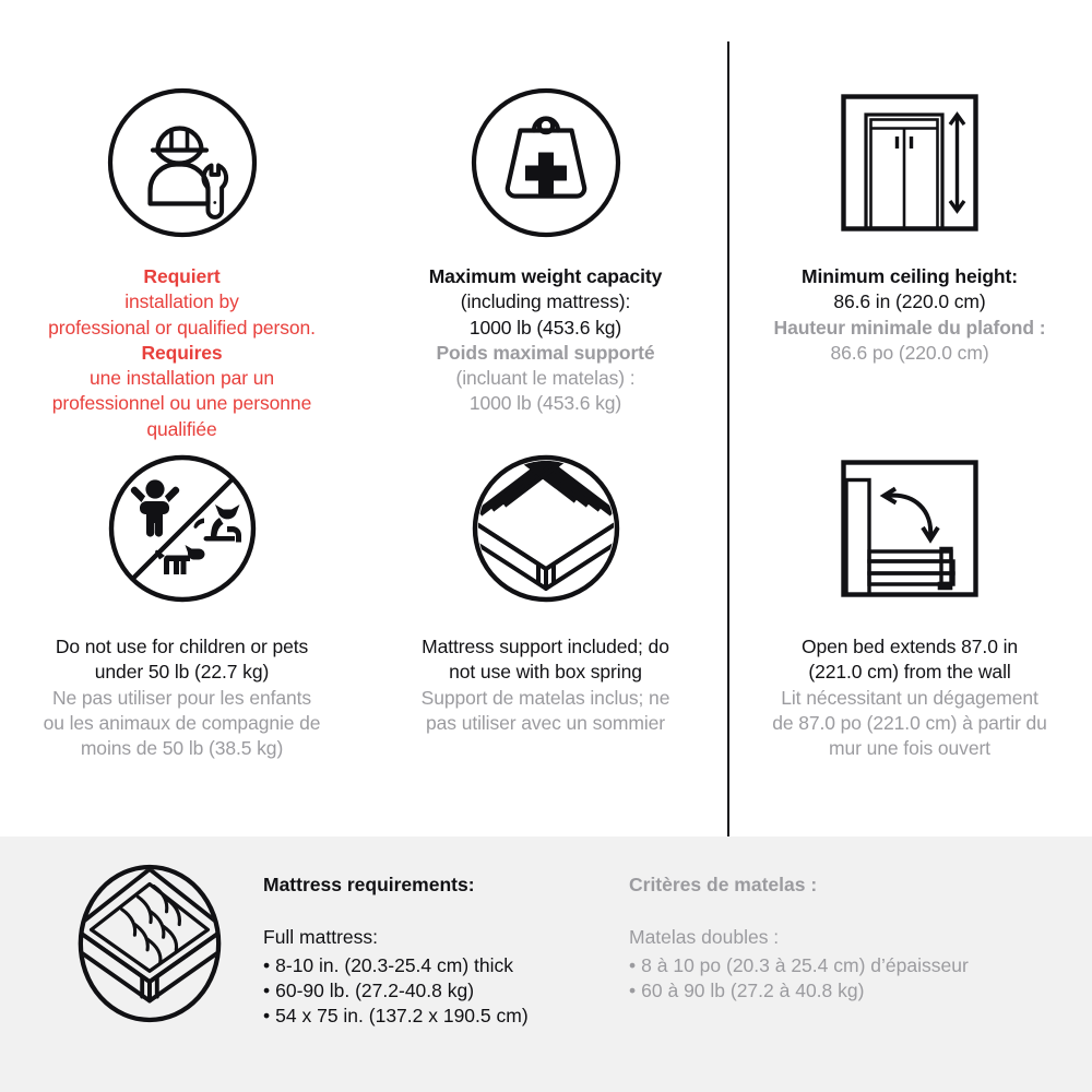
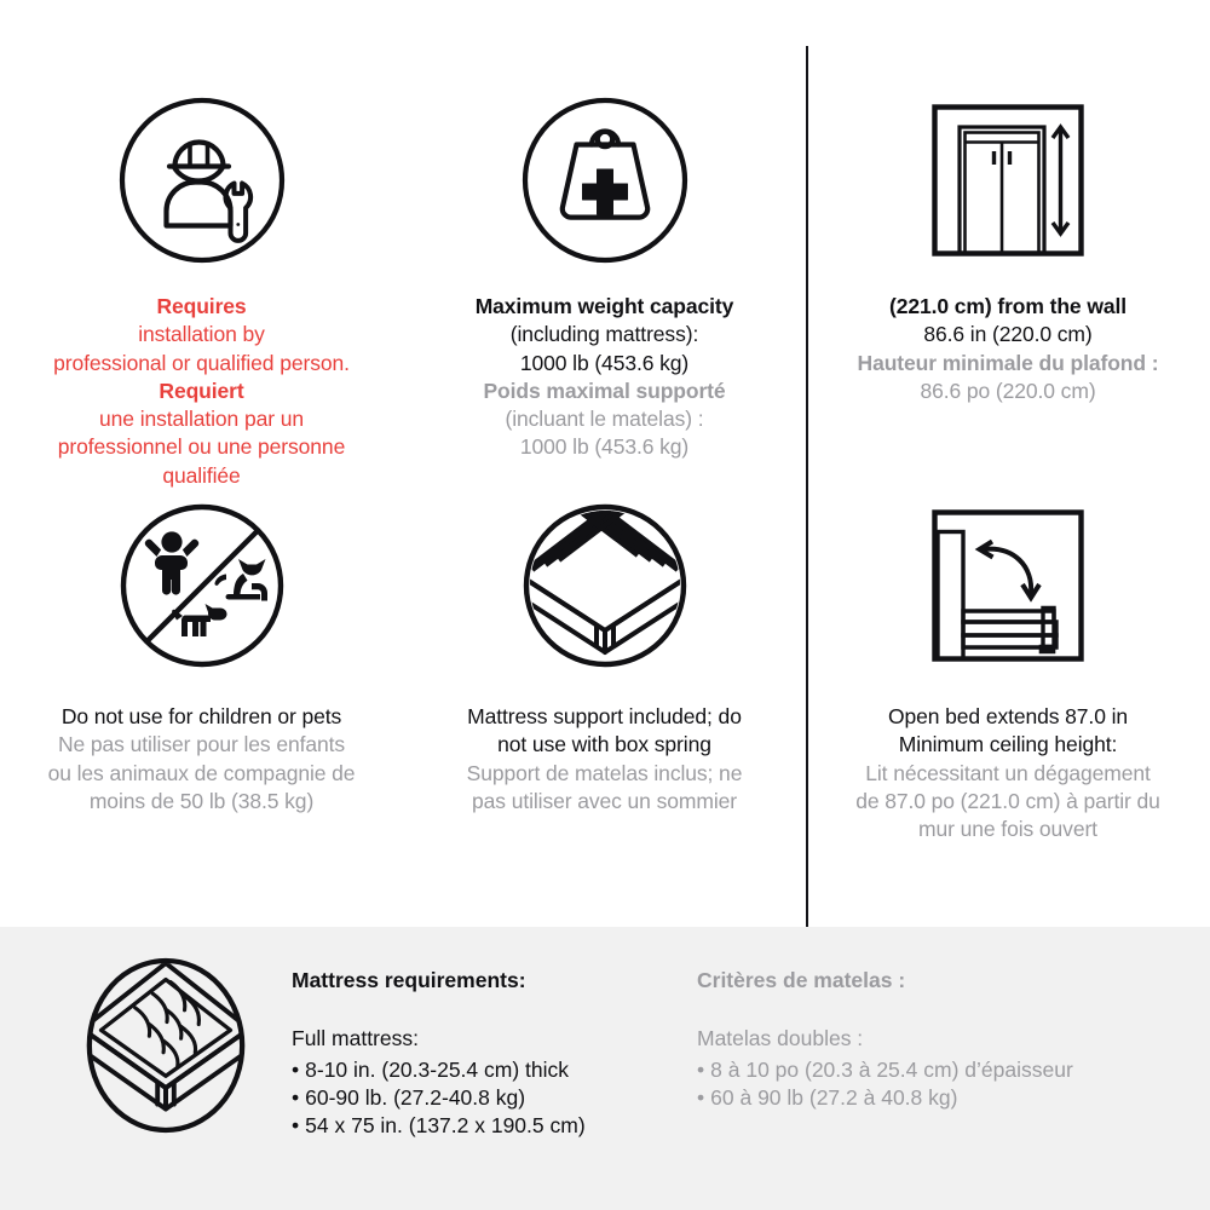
- Requiert
+ Requires
  installation by
  professional or qualified person.
- Requires
+ Requiert
  une installation par un
  professionnel ou une personne
  qualifiée
  Maximum weight capacity
  (including mattress):
  1000 lb (453.6 kg)
  Poids maximal supporté
  (incluant le matelas) :
  1000 lb (453.6 kg)
- Minimum ceiling height:
+ (221.0 cm) from the wall
  86.6 in (220.0 cm)
  Hauteur minimale du plafond :
  86.6 po (220.0 cm)
  Do not use for children or pets
- under 50 lb (22.7 kg)
  Ne pas utiliser pour les enfants
  ou les animaux de compagnie de
  moins de 50 lb (38.5 kg)
  Mattress support included; do
  not use with box spring
  Support de matelas inclus; ne
  pas utiliser avec un sommier
  Open bed extends 87.0 in
- (221.0 cm) from the wall
+ Minimum ceiling height:
  Lit nécessitant un dégagement
  de 87.0 po (221.0 cm) à partir du
  mur une fois ouvert
  Mattress requirements:
  Full mattress:
  8-10 in. (20.3-25.4 cm) thick
  60-90 lb. (27.2-40.8 kg)
  54 x 75 in. (137.2 x 190.5 cm)
  Critères de matelas :
  Matelas doubles :
  8 à 10 po (20.3 à 25.4 cm) d’épaisseur
  60 à 90 lb (27.2 à 40.8 kg)
